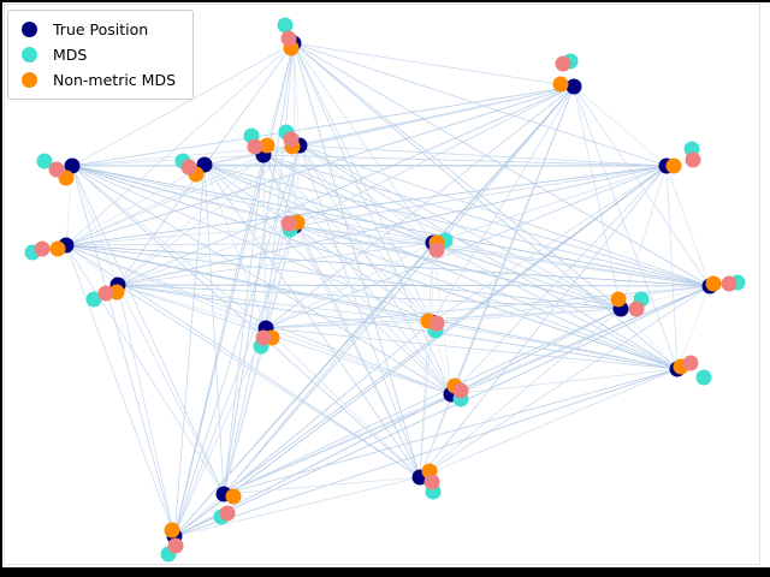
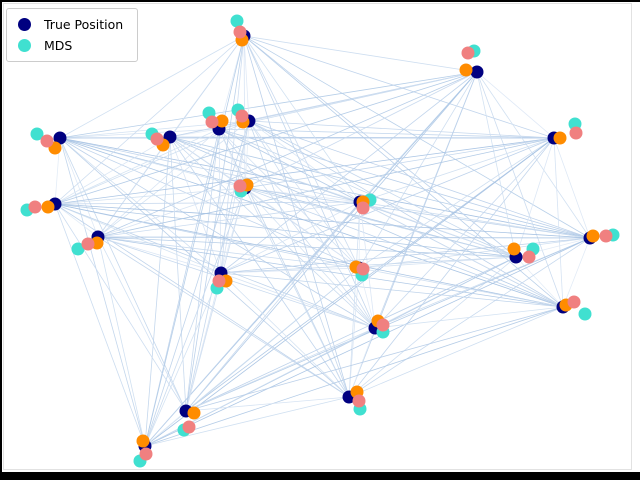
  True Position
  MDS
- Non-metric MDS
